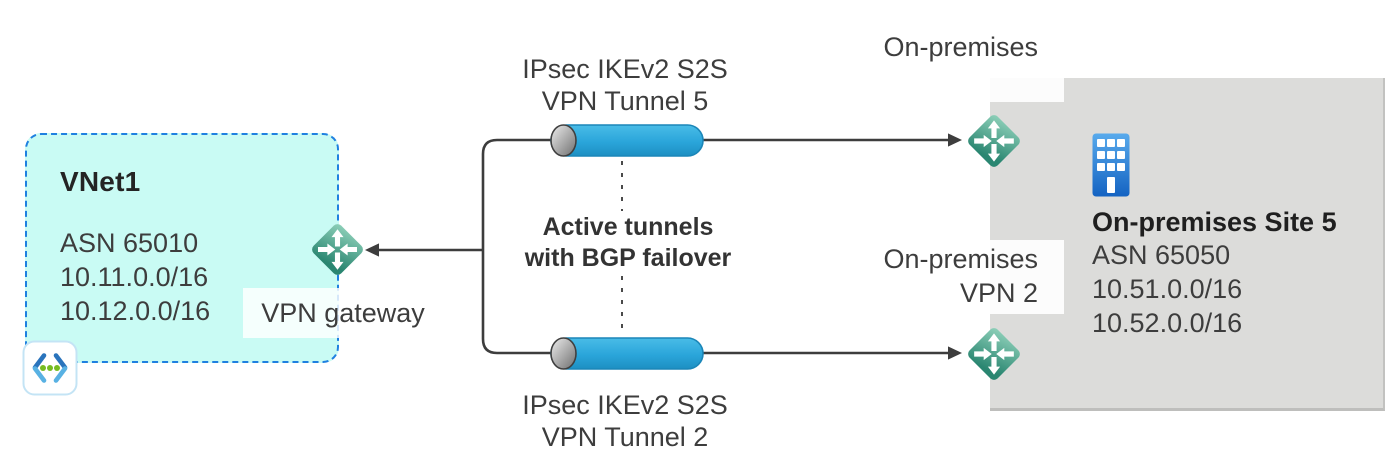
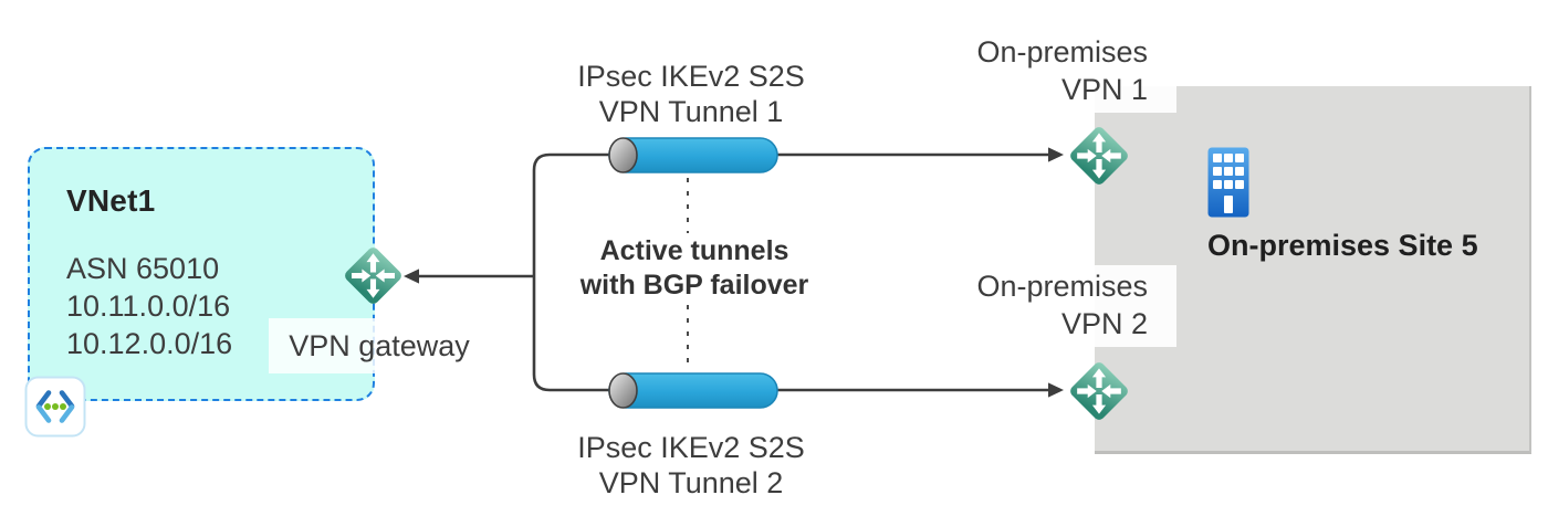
  VNet1
  ASN 65010
  10.11.0.0/16
  10.12.0.0/16
  On-premises
+ VPN 1
  On-premises
  VPN 2
  VPN gateway
  On-premises Site 5
- ASN 65050
- 10.51.0.0/16
- 10.52.0.0/16
  IPsec IKEv2 S2S
- VPN Tunnel 5
+ VPN Tunnel 1
  IPsec IKEv2 S2S
  VPN Tunnel 2
  Active tunnels
  with BGP failover
